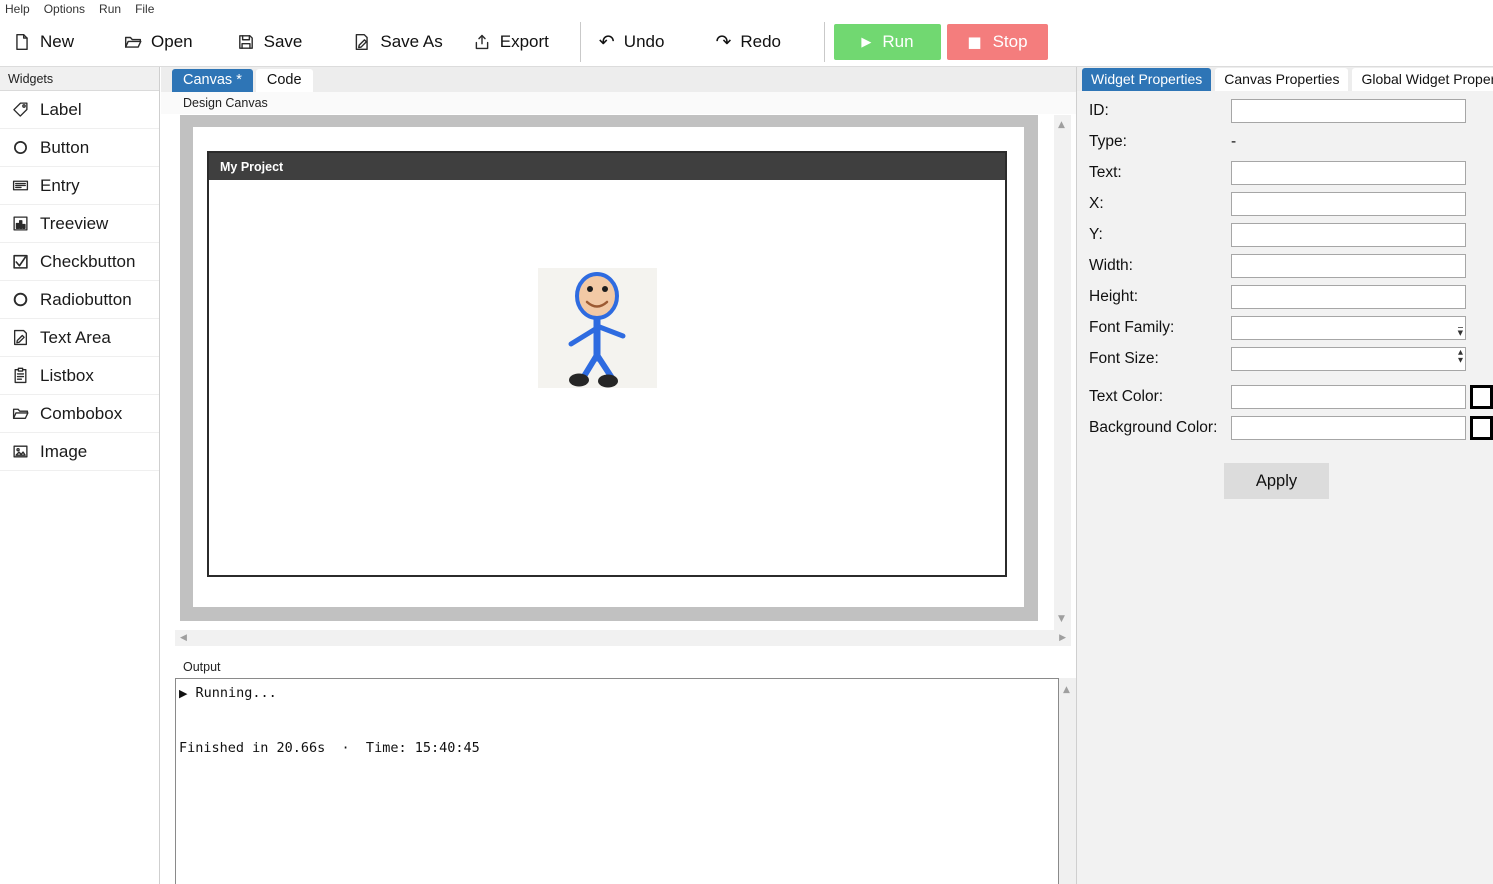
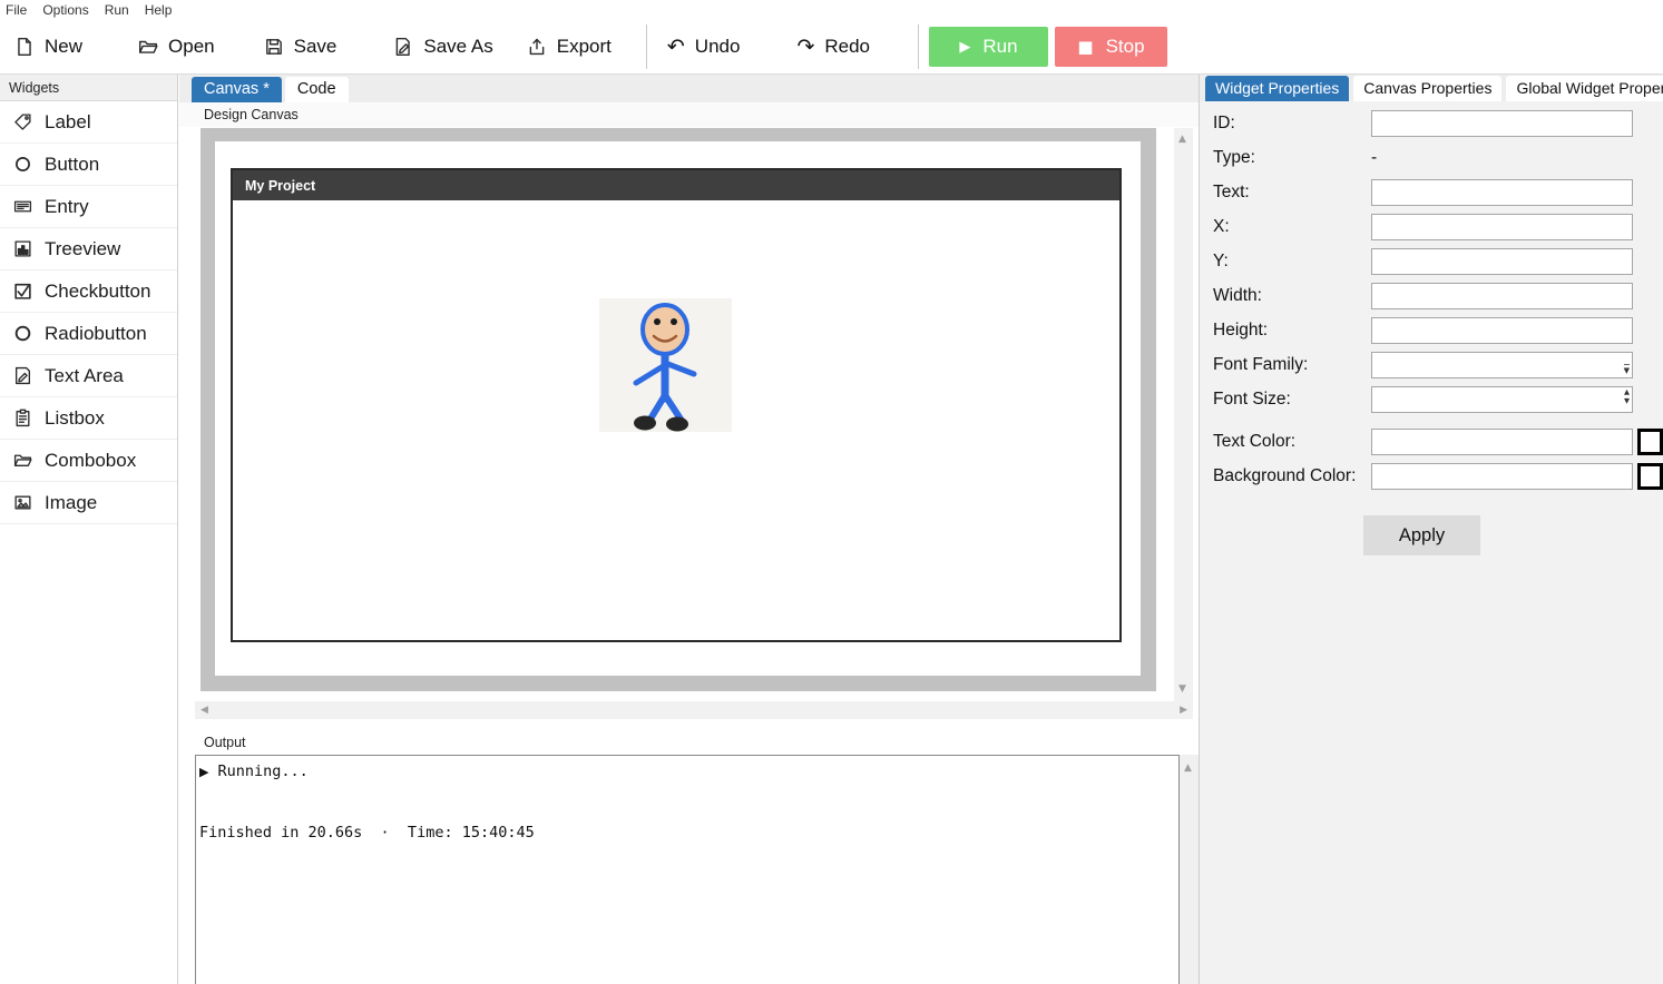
- Help
+ File
  Options
  Run
- File
+ Help
  New
  Open
  Save
  Save As
  Export
  ↶
  Undo
  ↷
  Redo
  ▶
  Run
  ■
  Stop
  Widgets
  Label
  Button
  Entry
  Treeview
  Checkbutton
  Radiobutton
  Text Area
  Listbox
  Combobox
  Image
  Canvas *
  Code
  Design Canvas
  My Project
  ▲
  ▼
  ◀
  ▶
  Output
  ▶ Running...
  Finished in 20.66s · Time: 15:40:45
  ▲
  Widget Properties
  Canvas Properties
  Global Widget Prope
  ID:
  Type:
  -
  Text:
  X:
  Y:
  Width:
  Height:
  Font Family:
  ▼
  Font Size:
  ▲
  ▼
  Text Color:
  Background Color:
  Apply
